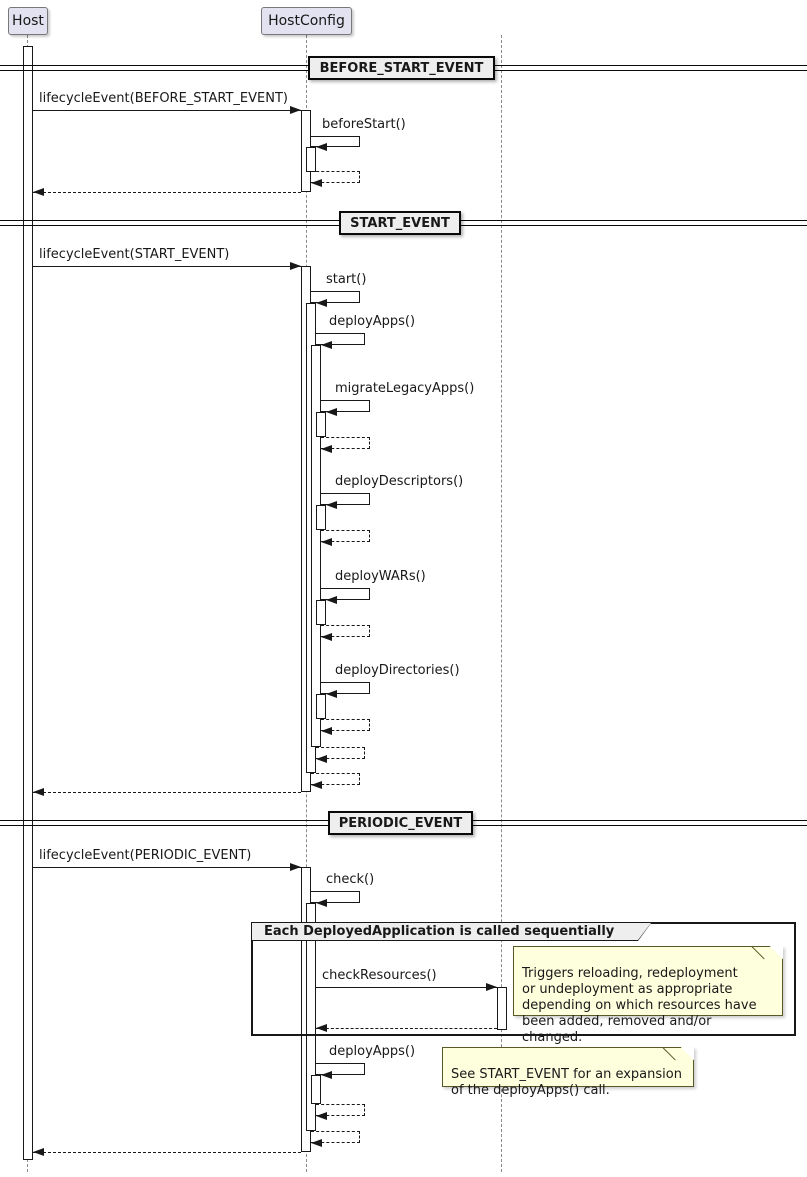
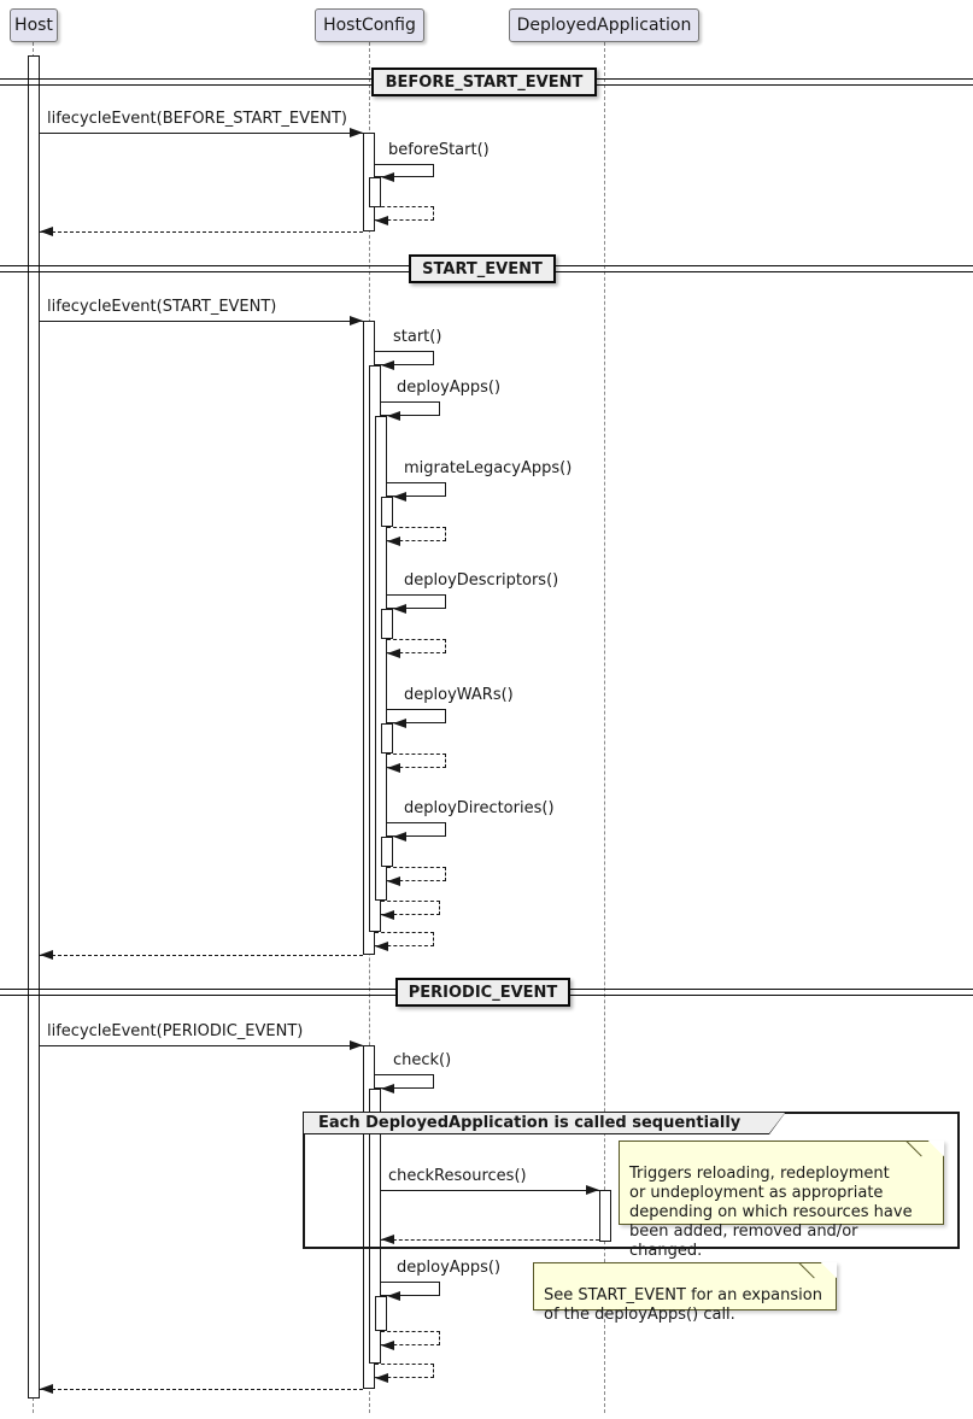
  BEFORE_START_EVENT
  lifecycleEvent(BEFORE_START_EVENT)
  beforeStart()
  START_EVENT
  lifecycleEvent(START_EVENT)
  start()
  deployApps()
  migrateLegacyApps()
  deployDescriptors()
  deployWARs()
  deployDirectories()
  PERIODIC_EVENT
  lifecycleEvent(PERIODIC_EVENT)
  check()
  Each DeployedApplication is called sequentially
  checkResources()
  Triggers reloading, redeployment
  or undeployment as appropriate
  depending on which resources have
  been added, removed and/or changed.
  deployApps()
  See START_EVENT for an expansion
  of the deployApps() call.
  Host
  HostConfig
+ DeployedApplication
